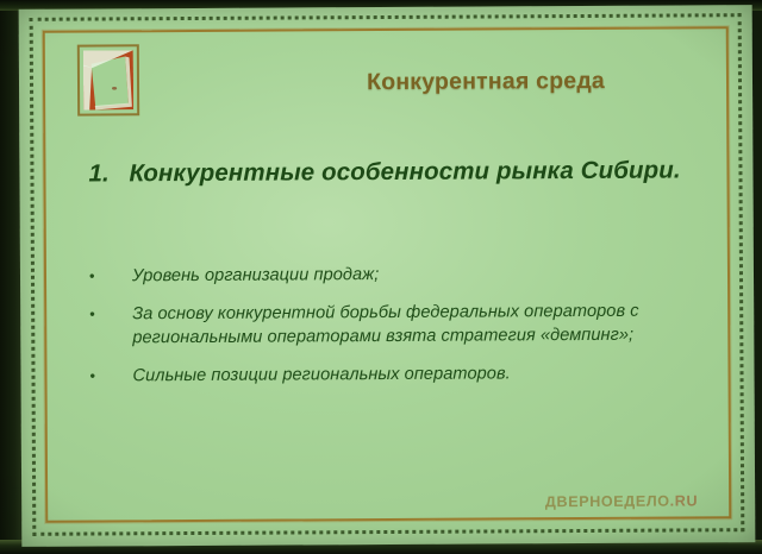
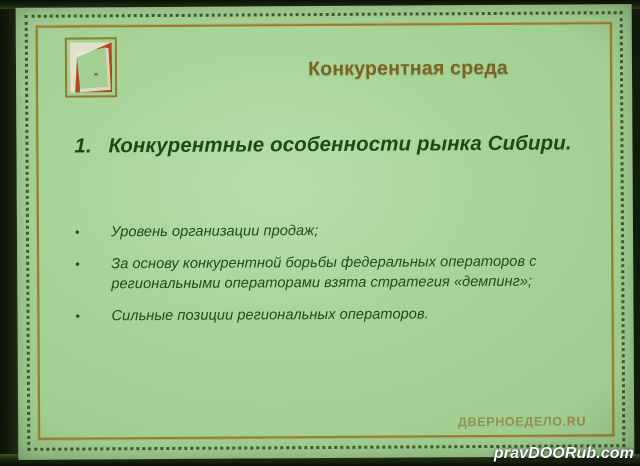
+ pravDOORub.com
